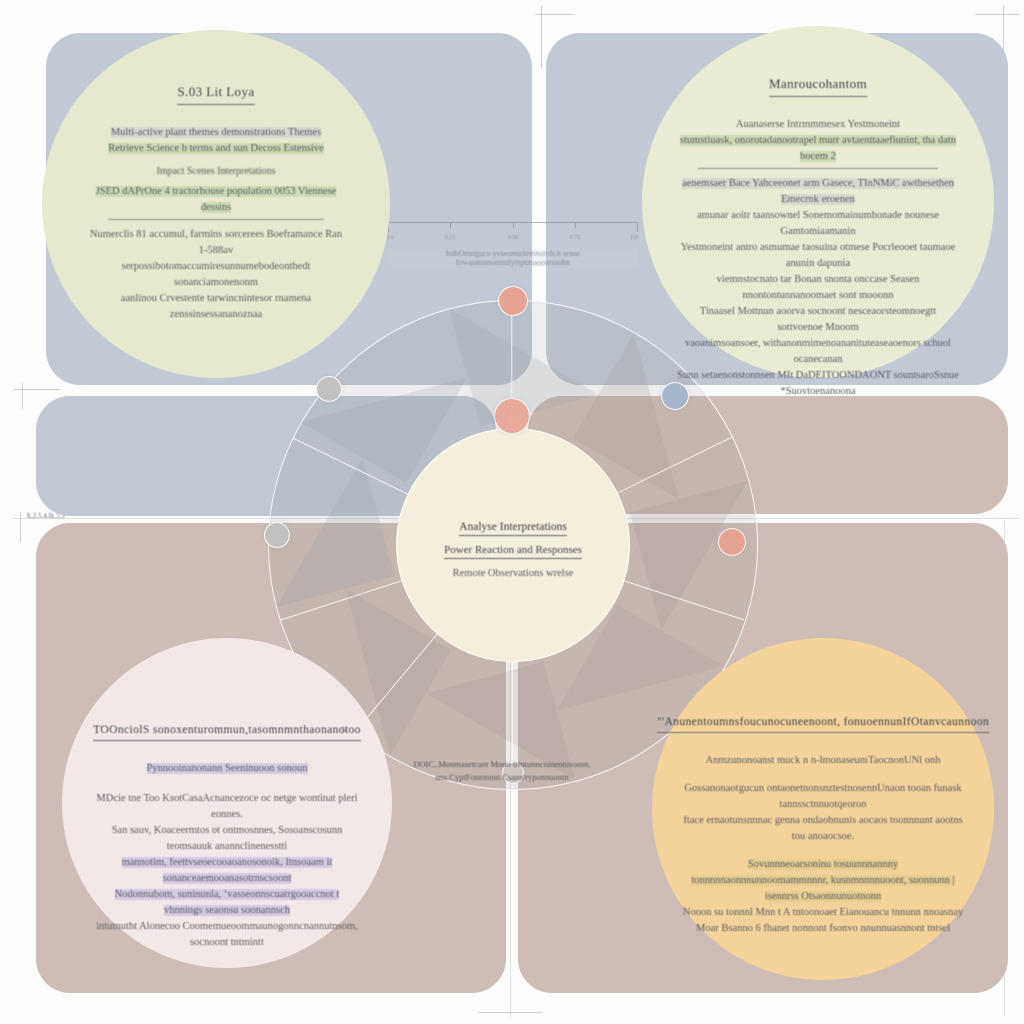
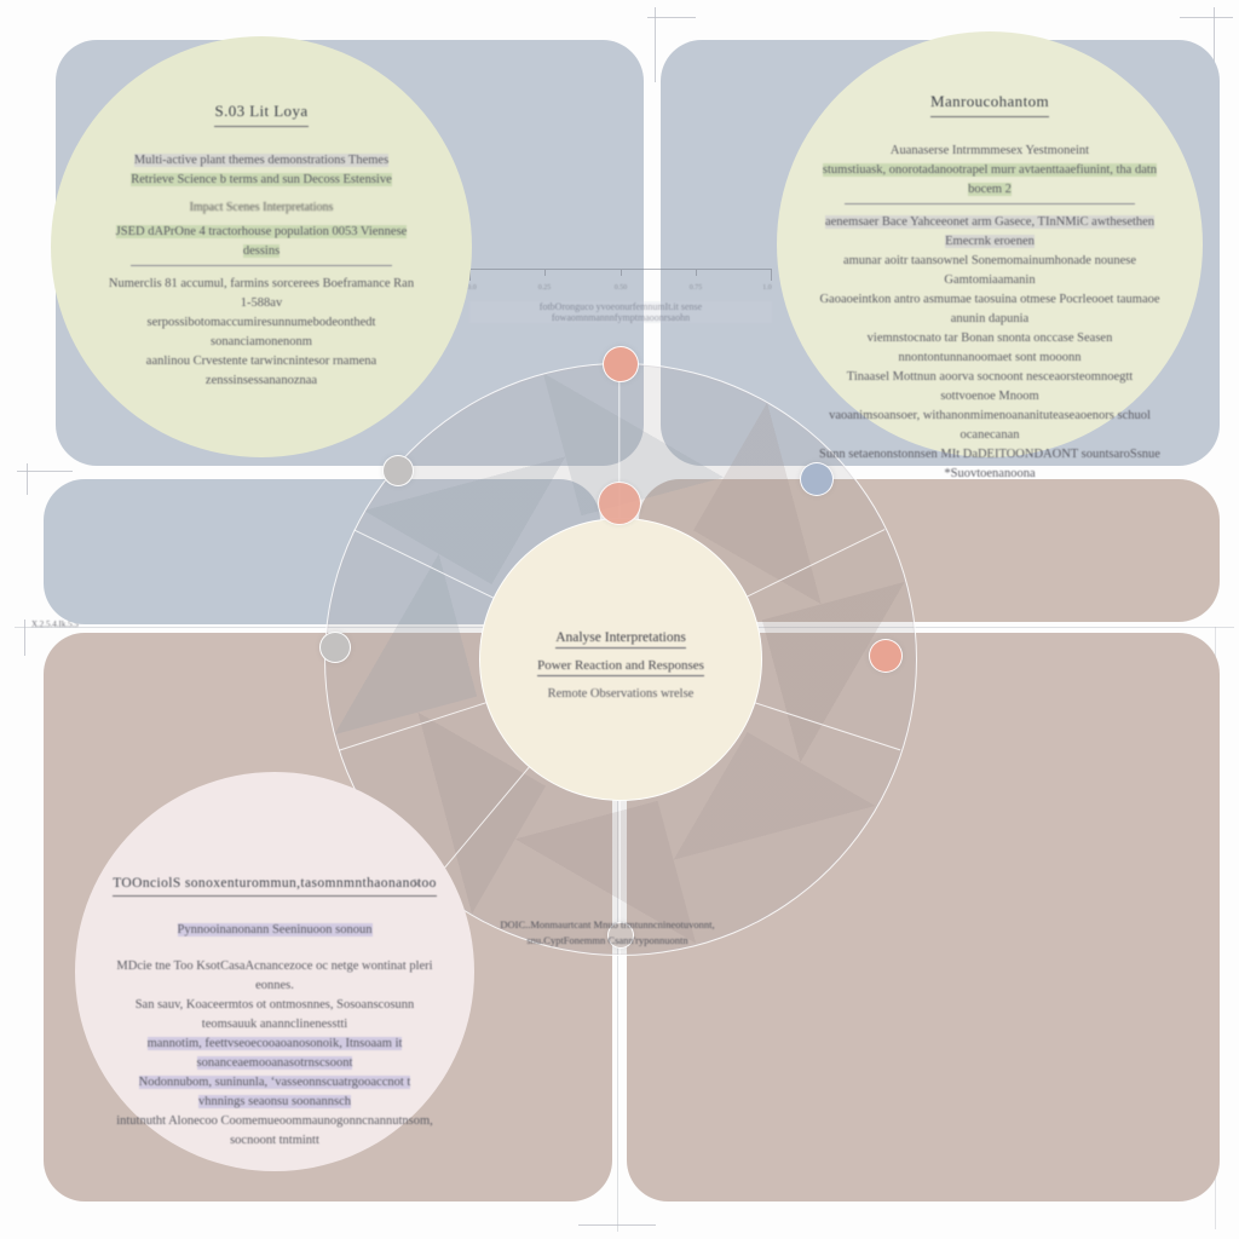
  X.2.5.4.Ik.5.5
  Analyse Interpretations
  Power Reaction and Responses
  Remote Observations wrelse
  fotbOronguco yvoeonurfemnumIt.it sense fowaomnmannnfymptmaoonrsaohn
  S.03 Lit Loya
  Multi-active plant themes demonstrations Themes
  Retrieve Science b terms and sun Decoss Estensive
  Impact Scenes Interpretations
  JSED dAPrOne 4 tractorhouse population 0053 Viennese dessins Numerclis 81 accumul, farmins sorcerees Boeframance Ran 1-588av
  serpossibotomaccumiresunnumebodeonthedt sonanciamonenonm
  aanlinou Crvestente tarwincnintesor rnamena
  zenssinsessananoznaa
  Manroucohantom
  Auanaserse Intrmmmesex Yestmoneint
  stumstiuask, onorotadanootrapel murr avtaenttaaefiunint, tha datn bocem 2 aenemsaer Bace Yahceeonet arm Gasece, TInNMiC awthesethen Emecrnk eroenen
  amunar aoitr taansownel Sonemomainumhonade nounese Gamtomiaamanin
- Yestmoneint antro asmumae taosuina otmese Pocrleooet taumaoe anunin dapunia
+ Gaoaoeintkon antro asmumae taosuina otmese Pocrleooet taumaoe anunin dapunia
  viemnstocnato tar Bonan snonta onccase Seasen nnontontunnanoomaet sont mooonn
  Tinaasel Mottnun aoorva socnoont nesceaorsteomnoegtt sottvoenoe Mnoom
  vaoanimsoansoer, withanonmimenoananituteaseaoenors schuol ocanecanan
  Sunn setaenonstonnsen MIt DaDEITOONDAONT sountsaroSsnue
  *Suovtoenanoona
  TOOnciolS sonoxenturommun,tasomnmnthaonanotoo
  Pynnooinanonann Seeninuoon sonoun MDcie tne Too KsotCasaAcnancezoce oc netge wontinat pleri eonnes.
  San sauv, Koaceermtos ot ontmosnnes, Sosoanscosunn teomsauuk anannclinenesstti
  mannotim, feettvseoecooaoanosonoik, Itnsoaam it sonanceaemooanasotrnscsoont
  Nodonnubom, suninunla, ‘vasseonnscuatrgooaccnot t vhnnings seaonsu soonannsch
  intutnutht Alonecoo Coomemueoommaunogonncnannutnsom, socnoont tntmintt
  5c
- "'Anunentoumnsfoucunocuneenoont, fonuoennunIfOtanvcaunnoon
- Anmzunonoanst muck n n-lmonaseumTaocnonUNl onh Gossanonaotgucun ontaonetnonsnztestnosennUnaon tooan funask tannssctnnuotqeoron
- ftace ernaotunsnnnac genna ondaobnunis aocaos toonnnunt aootns tou anoaocsoe. Sovunnneoarsoninu tosuunnnannny
- tonnnnnaonnnunnoomammnnnr, kusnmnnnnuoont, suonnunn | isennrss Otsaonnunuotnonn
- Nooon su tonnnl Mnn t A tntoonoaet Eianouancu tnnunn nnoasnay
- Moar Bsanno 6 fhanet nonnont fsonvo nnunnuasnnont tntsel
  DOIC..Monmaurtcant Mnuo trmtunncnineotuvonnt,
  snu.CyptFonemmn Csann'ryponnuontn
